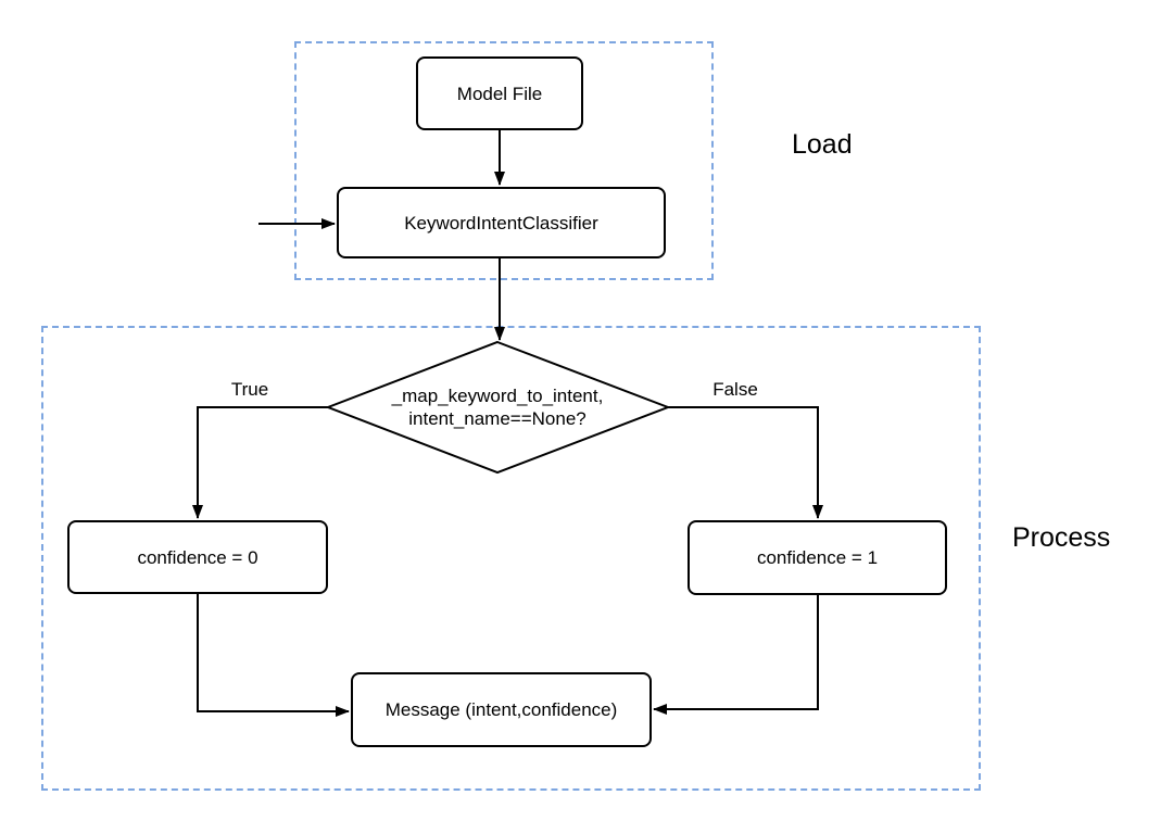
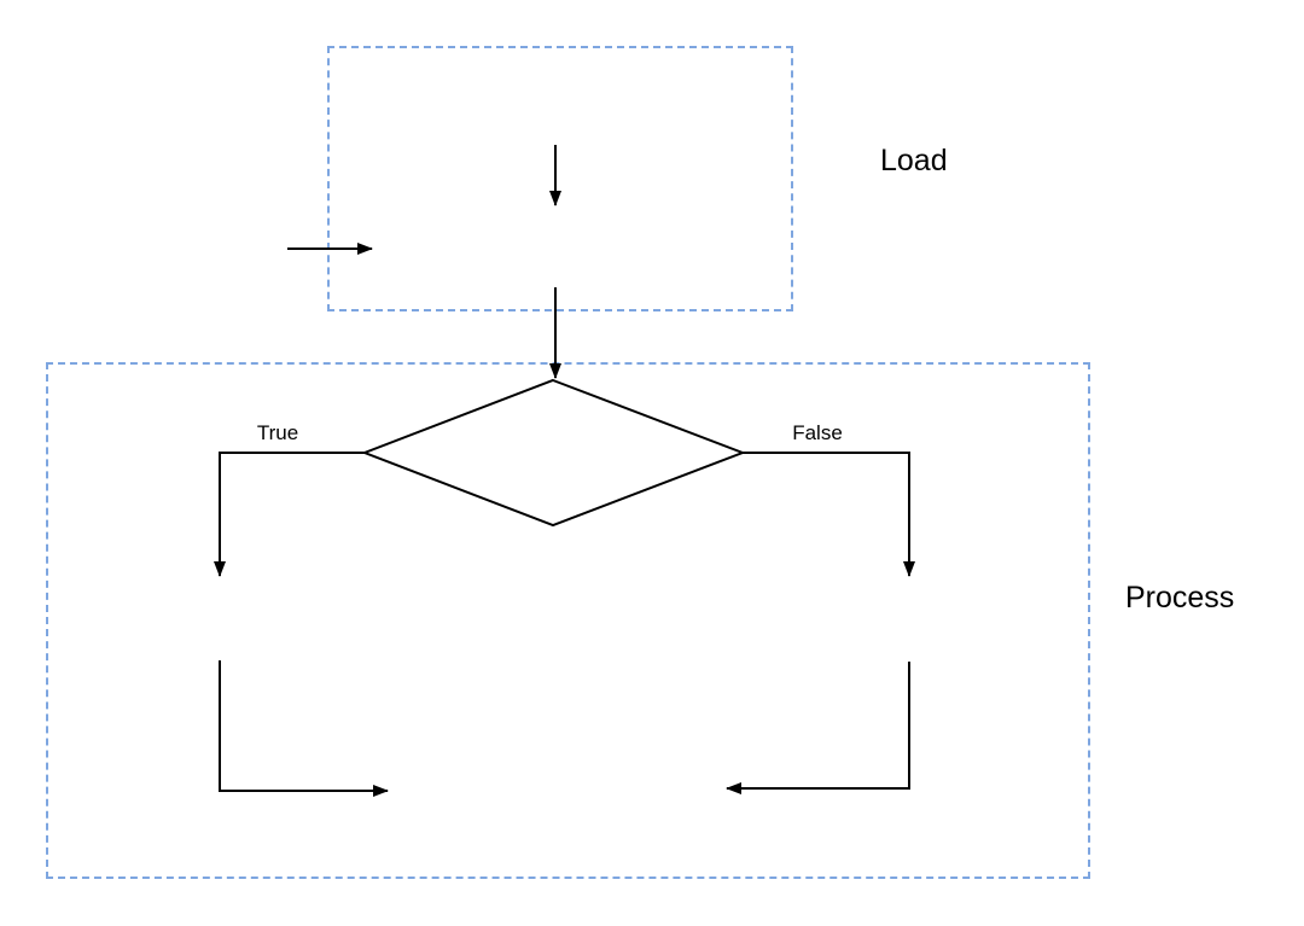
- Model File
- KeywordIntentClassifier
- _map_keyword_to_intent,
- intent_name==None?
- confidence = 0
- confidence = 1
- Message (intent,confidence)
  True
  False
  Load
  Process
